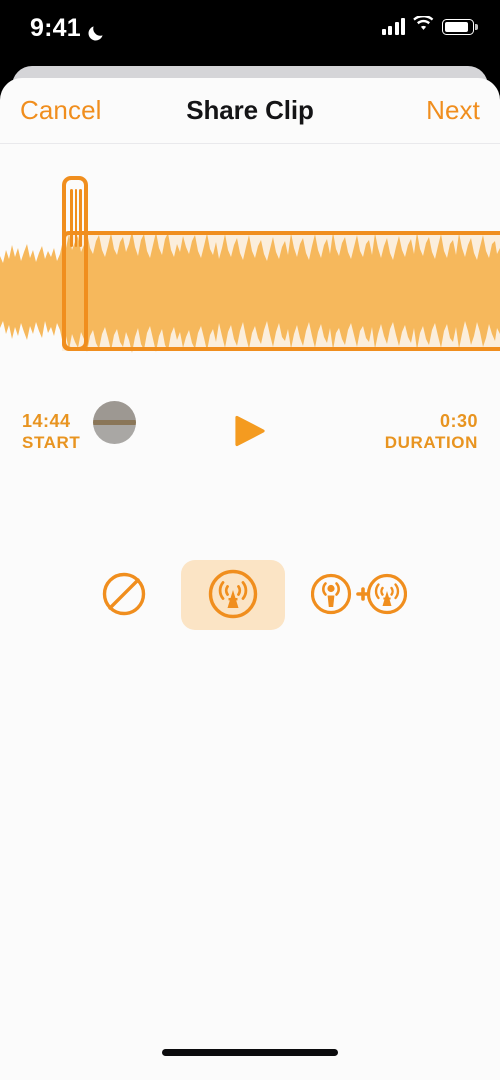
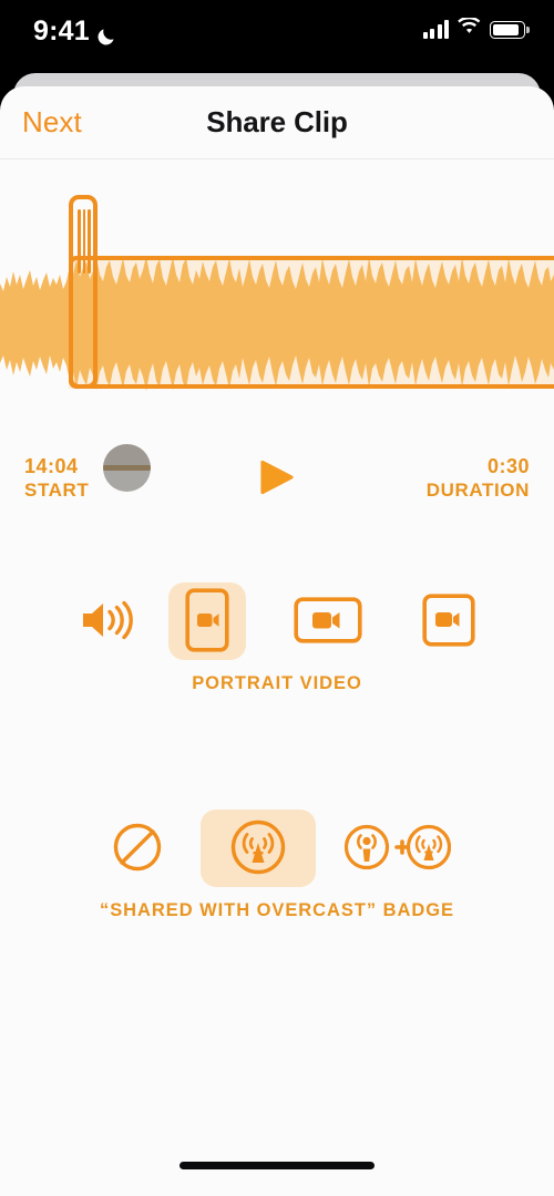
  9:41
- Cancel
  Share Clip
  Next
- 14:44
+ 14:04
  START
  0:30
  DURATION
+ PORTRAIT VIDEO
+ “SHARED WITH OVERCAST” BADGE
